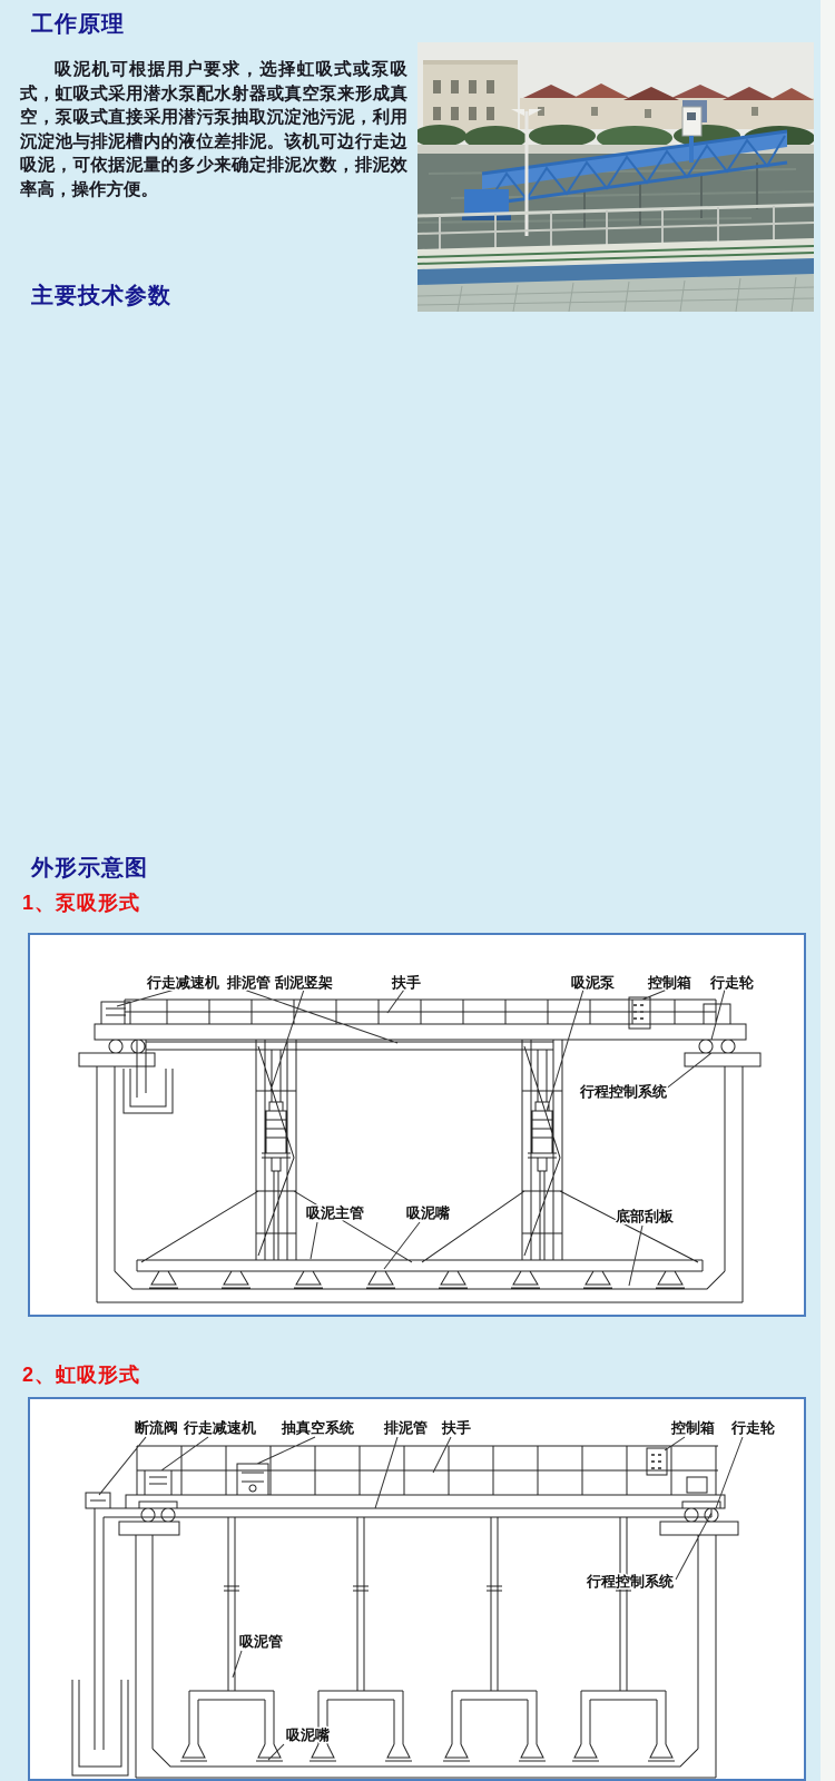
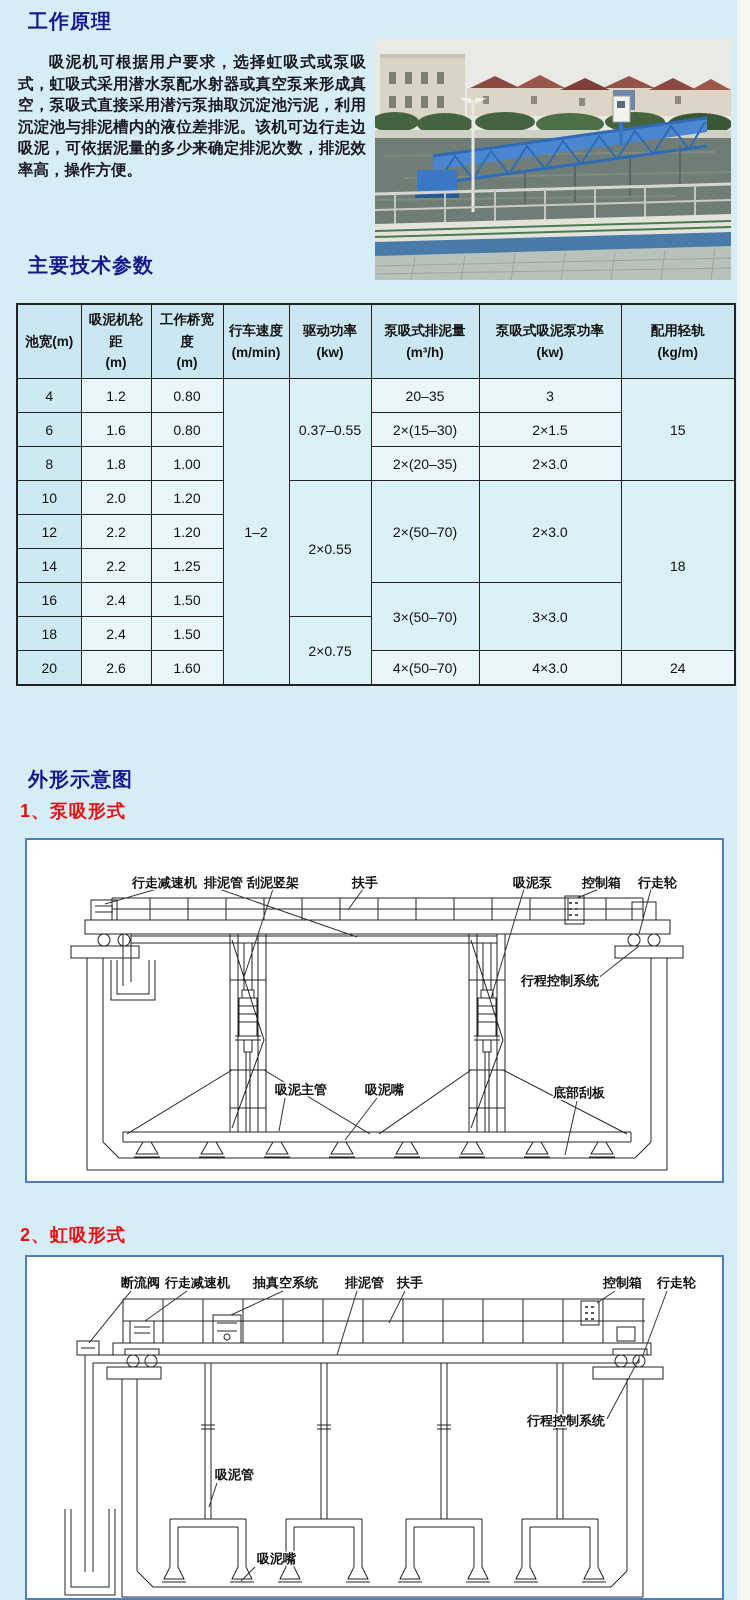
  工作原理
  吸泥机可根据用户要求，选择虹吸式或泵吸式，虹吸式采用潜水泵配水射器或真空泵来形成真空，泵吸式直接采用潜污泵抽取沉淀池污泥，利用沉淀池与排泥槽内的液位差排泥。该机可边行走边吸泥，可依据泥量的多少来确定排泥次数，排泥效率高，操作方便。
  主要技术参数
+ 池宽(m)	吸泥机轮距(m)	工作桥宽度(m)	行车速度(m/min)	驱动功率(kw)	泵吸式排泥量(m³/h)	泵吸式吸泥泵功率(kw)	配用轻轨(kg/m)
+ 4	1.2	0.80	1–2	0.37–0.55	20–35	3	15
+ 6	1.6	0.80	2×(15–30)	2×1.5
+ 8	1.8	1.00	2×(20–35)	2×3.0
+ 10	2.0	1.20	2×0.55	2×(50–70)	2×3.0	18
+ 12	2.2	1.20
+ 14	2.2	1.25
+ 16	2.4	1.50	3×(50–70)	3×3.0
+ 18	2.4	1.50	2×0.75
+ 20	2.6	1.60	4×(50–70)	4×3.0	24
  外形示意图
  1、泵吸形式
  行走减速机
  排泥管
  刮泥竖架
  扶手
  吸泥泵
  控制箱
  行走轮
  行程控制系统
  吸泥主管
  吸泥嘴
  底部刮板
  2、虹吸形式
  断流阀
  行走减速机
  抽真空系统
  排泥管
  扶手
  控制箱
  行走轮
  行程控制系统
  吸泥管
  吸泥嘴
